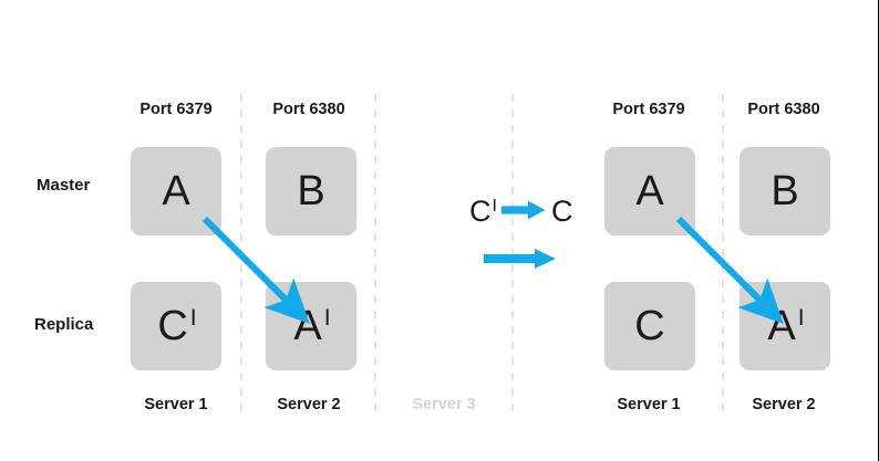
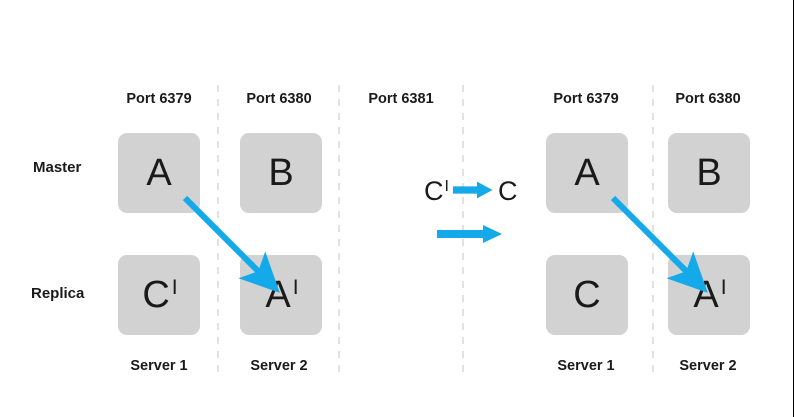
  Master
  Replica
  Port 6379
  Port 6380
+ Port 6381
  A
  B
  CI
  AI
  Server 1
  Server 2
- Server 3
  CI
  C
  Port 6379
  Port 6380
  A
  B
  C
  AI
  Server 1
  Server 2
